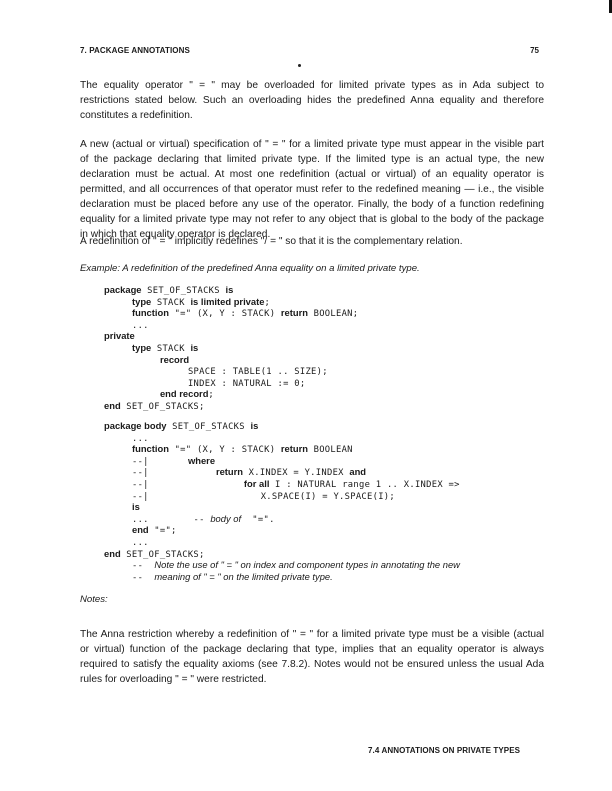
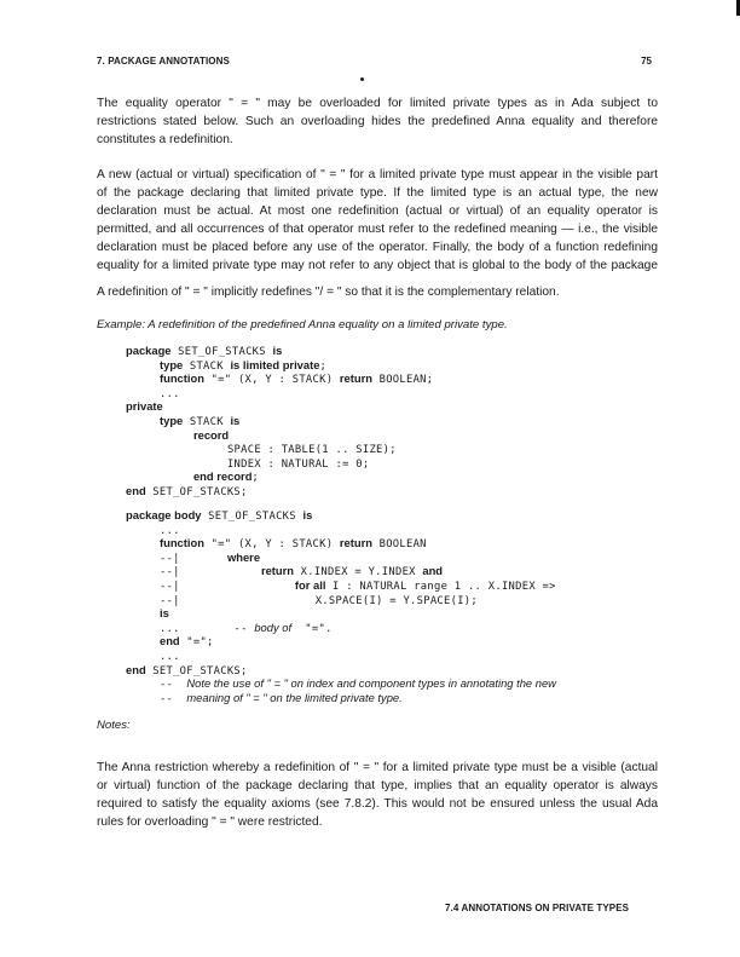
  7. PACKAGE ANNOTATIONS
  75
  The equality operator " = " may be overloaded for limited private types as in Ada subject to
  restrictions stated below. Such an overloading hides the predefined Anna equality and therefore
  constitutes a redefinition.
  A new (actual or virtual) specification of " = " for a limited private type must appear in the visible part
  of the package declaring that limited private type. If the limited type is an actual type, the new
  declaration must be actual. At most one redefinition (actual or virtual) of an equality operator is
  permitted, and all occurrences of that operator must refer to the redefined meaning — i.e., the visible
  declaration must be placed before any use of the operator. Finally, the body of a function redefining
  equality for a limited private type may not refer to any object that is global to the body of the package
- in which that equality operator is declared.
  A redefinition of " = " implicitly redefines "/ = " so that it is the complementary relation.
  Example: A redefinition of the predefined Anna equality on a limited private type.
  package SET_OF_STACKS is
  type STACK is limited private;
  function "=" (X, Y : STACK) return BOOLEAN;
  ...
  private
  type STACK is
  record
  SPACE : TABLE(1 .. SIZE);
  INDEX : NATURAL := 0;
  end record;
  end SET_OF_STACKS;
  package body SET_OF_STACKS is
  ...
  function "=" (X, Y : STACK) return BOOLEAN
  --| where
  --| return X.INDEX = Y.INDEX and
  --| for all I : NATURAL range 1 .. X.INDEX =>
  --| X.SPACE(I) = Y.SPACE(I);
  is
  ... -- body of "=".
  end "=";
  ...
  end SET_OF_STACKS;
  -- Note the use of " = " on index and component types in annotating the new
  -- meaning of " = " on the limited private type.
  Notes:
  The Anna restriction whereby a redefinition of " = " for a limited private type must be a visible (actual
  or virtual) function of the package declaring that type, implies that an equality operator is always
- required to satisfy the equality axioms (see 7.8.2). Notes would not be ensured unless the usual Ada
+ required to satisfy the equality axioms (see 7.8.2). This would not be ensured unless the usual Ada
  rules for overloading " = " were restricted.
  7.4 ANNOTATIONS ON PRIVATE TYPES
